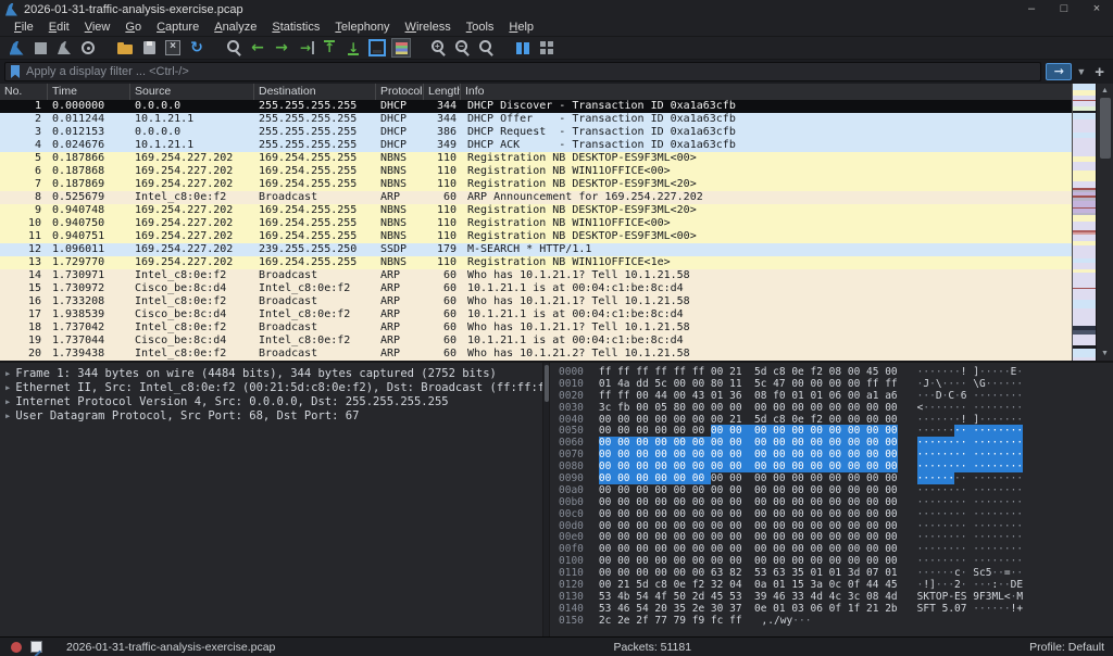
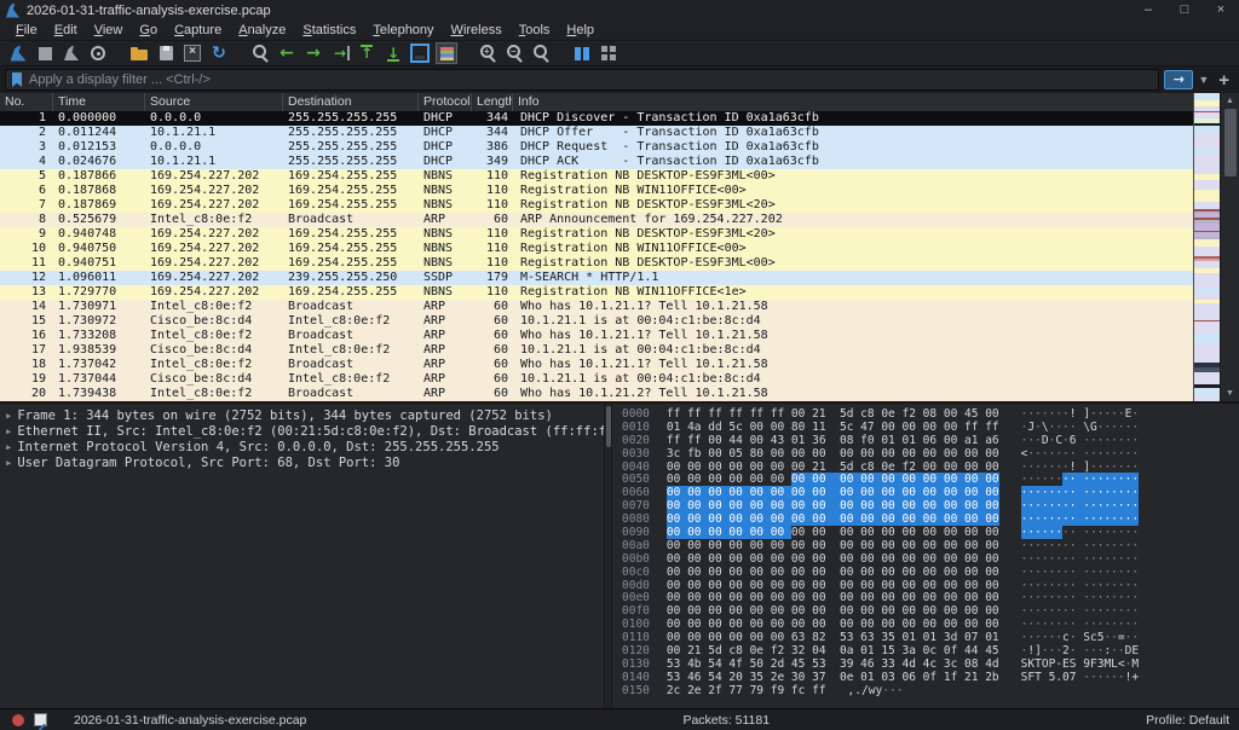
  2026-01-31-traffic-analysis-exercise.pcap
  –
  □
  ×
  File
  Edit
  View
  Go
  Capture
  Analyze
  Statistics
  Telephony
  Wireless
  Tools
  Help
  +
  −
  Apply a display filter ... <Ctrl-/>
  →
  ▼
  +
  No.
  Time
  Source
  Destination
  Protocol
  Length
  Info
  1
  0.000000
  0.0.0.0
  255.255.255.255
  DHCP
  344
  DHCP Discover - Transaction ID 0xa1a63cfb
  2
  0.011244
  10.1.21.1
  255.255.255.255
  DHCP
  344
  DHCP Offer - Transaction ID 0xa1a63cfb
  3
  0.012153
  0.0.0.0
  255.255.255.255
  DHCP
  386
  DHCP Request - Transaction ID 0xa1a63cfb
  4
  0.024676
  10.1.21.1
  255.255.255.255
  DHCP
  349
  DHCP ACK - Transaction ID 0xa1a63cfb
  5
  0.187866
  169.254.227.202
  169.254.255.255
  NBNS
  110
  Registration NB DESKTOP-ES9F3ML<00>
  6
  0.187868
  169.254.227.202
  169.254.255.255
  NBNS
  110
  Registration NB WIN11OFFICE<00>
  7
  0.187869
  169.254.227.202
  169.254.255.255
  NBNS
  110
  Registration NB DESKTOP-ES9F3ML<20>
  8
  0.525679
  Intel_c8:0e:f2
  Broadcast
  ARP
  60
  ARP Announcement for 169.254.227.202
  9
  0.940748
  169.254.227.202
  169.254.255.255
  NBNS
  110
  Registration NB DESKTOP-ES9F3ML<20>
  10
  0.940750
  169.254.227.202
  169.254.255.255
  NBNS
  110
  Registration NB WIN11OFFICE<00>
  11
  0.940751
  169.254.227.202
  169.254.255.255
  NBNS
  110
  Registration NB DESKTOP-ES9F3ML<00>
  12
  1.096011
  169.254.227.202
  239.255.255.250
  SSDP
  179
  M-SEARCH * HTTP/1.1
  13
  1.729770
  169.254.227.202
  169.254.255.255
  NBNS
  110
  Registration NB WIN11OFFICE<1e>
  14
  1.730971
  Intel_c8:0e:f2
  Broadcast
  ARP
  60
  Who has 10.1.21.1? Tell 10.1.21.58
  15
  1.730972
  Cisco_be:8c:d4
  Intel_c8:0e:f2
  ARP
  60
  10.1.21.1 is at 00:04:c1:be:8c:d4
  16
  1.733208
  Intel_c8:0e:f2
  Broadcast
  ARP
  60
  Who has 10.1.21.1? Tell 10.1.21.58
  17
  1.938539
  Cisco_be:8c:d4
  Intel_c8:0e:f2
  ARP
  60
  10.1.21.1 is at 00:04:c1:be:8c:d4
  18
  1.737042
  Intel_c8:0e:f2
  Broadcast
  ARP
  60
  Who has 10.1.21.1? Tell 10.1.21.58
  19
  1.737044
  Cisco_be:8c:d4
  Intel_c8:0e:f2
  ARP
  60
  10.1.21.1 is at 00:04:c1:be:8c:d4
  20
  1.739438
  Intel_c8:0e:f2
  Broadcast
  ARP
  60
  Who has 10.1.21.2? Tell 10.1.21.58
- ▸ Frame 1: 344 bytes on wire (4484 bits), 344 bytes captured (2752 bits)
+ ▸ Frame 1: 344 bytes on wire (2752 bits), 344 bytes captured (2752 bits)
  ▸ Ethernet II, Src: Intel_c8:0e:f2 (00:21:5d:c8:0e:f2), Dst: Broadcast (ff:ff:f
  ▸ Internet Protocol Version 4, Src: 0.0.0.0, Dst: 255.255.255.255
- ▸ User Datagram Protocol, Src Port: 68, Dst Port: 67
+ ▸ User Datagram Protocol, Src Port: 68, Dst Port: 30
  0000 ff ff ff ff ff ff 00 21 5d c8 0e f2 08 00 45 00 ·······! ]·····E·
  0010 01 4a dd 5c 00 00 80 11 5c 47 00 00 00 00 ff ff ·J·\···· \G······
  0020 ff ff 00 44 00 43 01 36 08 f0 01 01 06 00 a1 a6 ···D·C·6 ········
  0030 3c fb 00 05 80 00 00 00 00 00 00 00 00 00 00 00 <······· ········
  0040 00 00 00 00 00 00 00 21 5d c8 0e f2 00 00 00 00 ·······! ]·······
  0050 00 00 00 00 00 00 00 00 00 00 00 00 00 00 00 00 ········ ········
  0060 00 00 00 00 00 00 00 00 00 00 00 00 00 00 00 00 ········ ········
  0070 00 00 00 00 00 00 00 00 00 00 00 00 00 00 00 00 ········ ········
  0080 00 00 00 00 00 00 00 00 00 00 00 00 00 00 00 00 ········ ········
  0090 00 00 00 00 00 00 00 00 00 00 00 00 00 00 00 00 ········ ········
  00a0 00 00 00 00 00 00 00 00 00 00 00 00 00 00 00 00 ········ ········
  00b0 00 00 00 00 00 00 00 00 00 00 00 00 00 00 00 00 ········ ········
  00c0 00 00 00 00 00 00 00 00 00 00 00 00 00 00 00 00 ········ ········
  00d0 00 00 00 00 00 00 00 00 00 00 00 00 00 00 00 00 ········ ········
  00e0 00 00 00 00 00 00 00 00 00 00 00 00 00 00 00 00 ········ ········
  00f0 00 00 00 00 00 00 00 00 00 00 00 00 00 00 00 00 ········ ········
  0100 00 00 00 00 00 00 00 00 00 00 00 00 00 00 00 00 ········ ········
  0110 00 00 00 00 00 00 63 82 53 63 35 01 01 3d 07 01 ······c· Sc5··=··
  0120 00 21 5d c8 0e f2 32 04 0a 01 15 3a 0c 0f 44 45 ·!]···2· ···:··DE
  0130 53 4b 54 4f 50 2d 45 53 39 46 33 4d 4c 3c 08 4d SKTOP-ES 9F3ML<·M
  0140 53 46 54 20 35 2e 30 37 0e 01 03 06 0f 1f 21 2b SFT 5.07 ······!+
  0150 2c 2e 2f 77 79 f9 fc ff ,./wy···
  2026-01-31-traffic-analysis-exercise.pcap
  Packets: 51181
  Profile: Default
